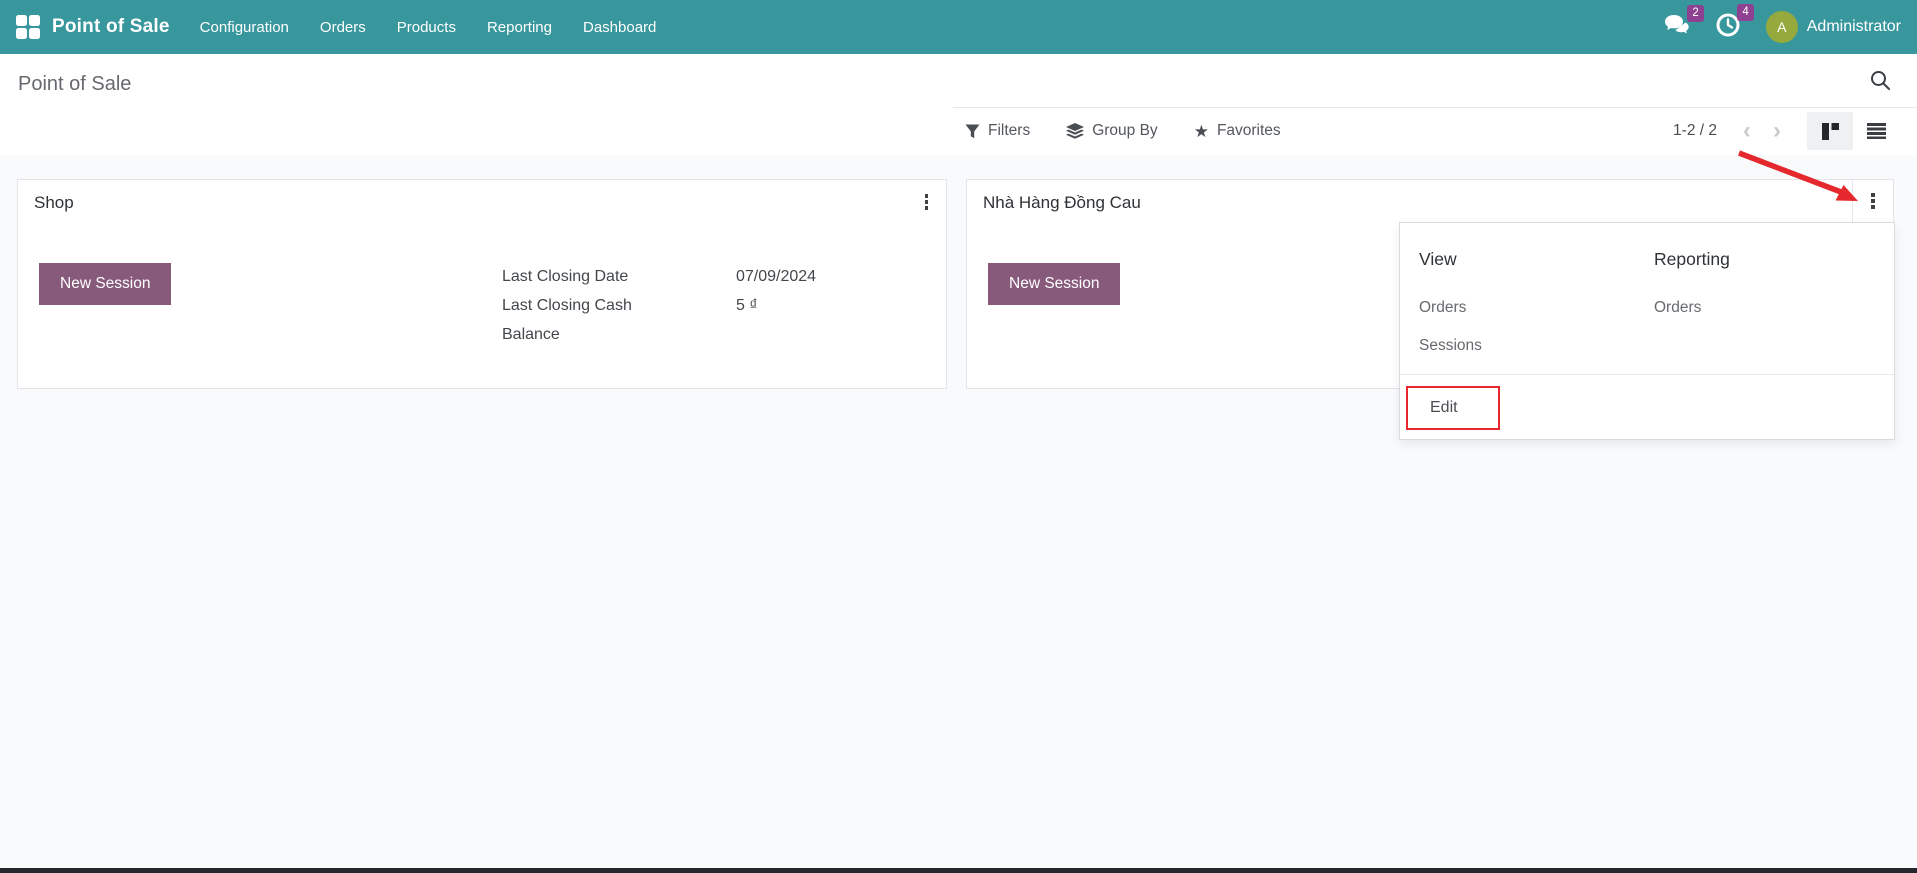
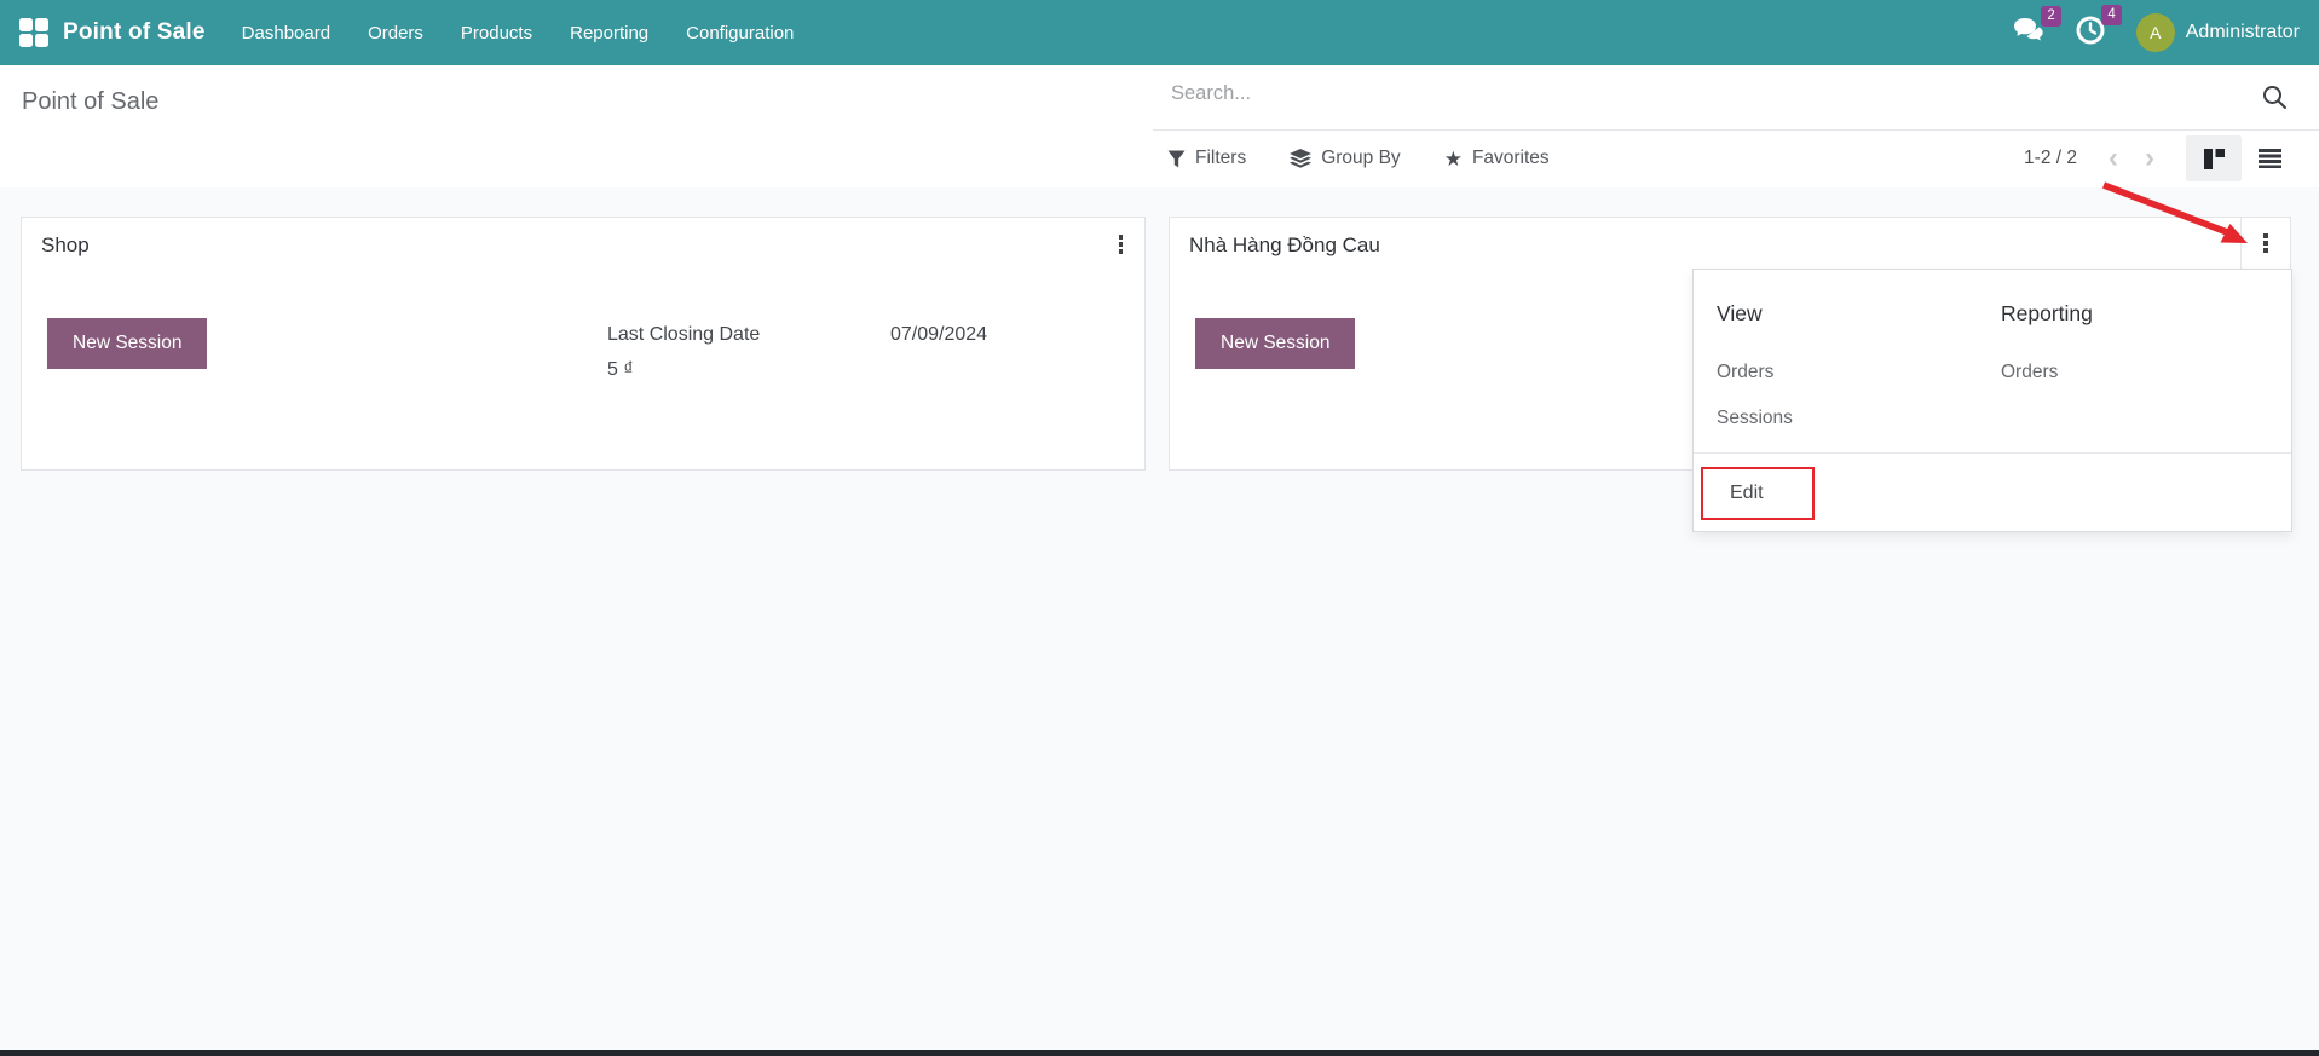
  Point of Sale
- Configuration
+ Dashboard
  Orders
  Products
  Reporting
- Dashboard
+ Configuration
  2
  4
  A
  Administrator
  Point of Sale
+ Search...
  Filters
  Group By
  ★
  Favorites
  1-2 / 2
  ‹
  ›
  Shop
  New Session
  Last Closing Date
  07/09/2024
- Last Closing Cash Balance
  5 ₫
  Nhà Hàng Đồng Cau
  New Session
  View
  Reporting
  Orders
  Sessions
  Orders
  Edit
